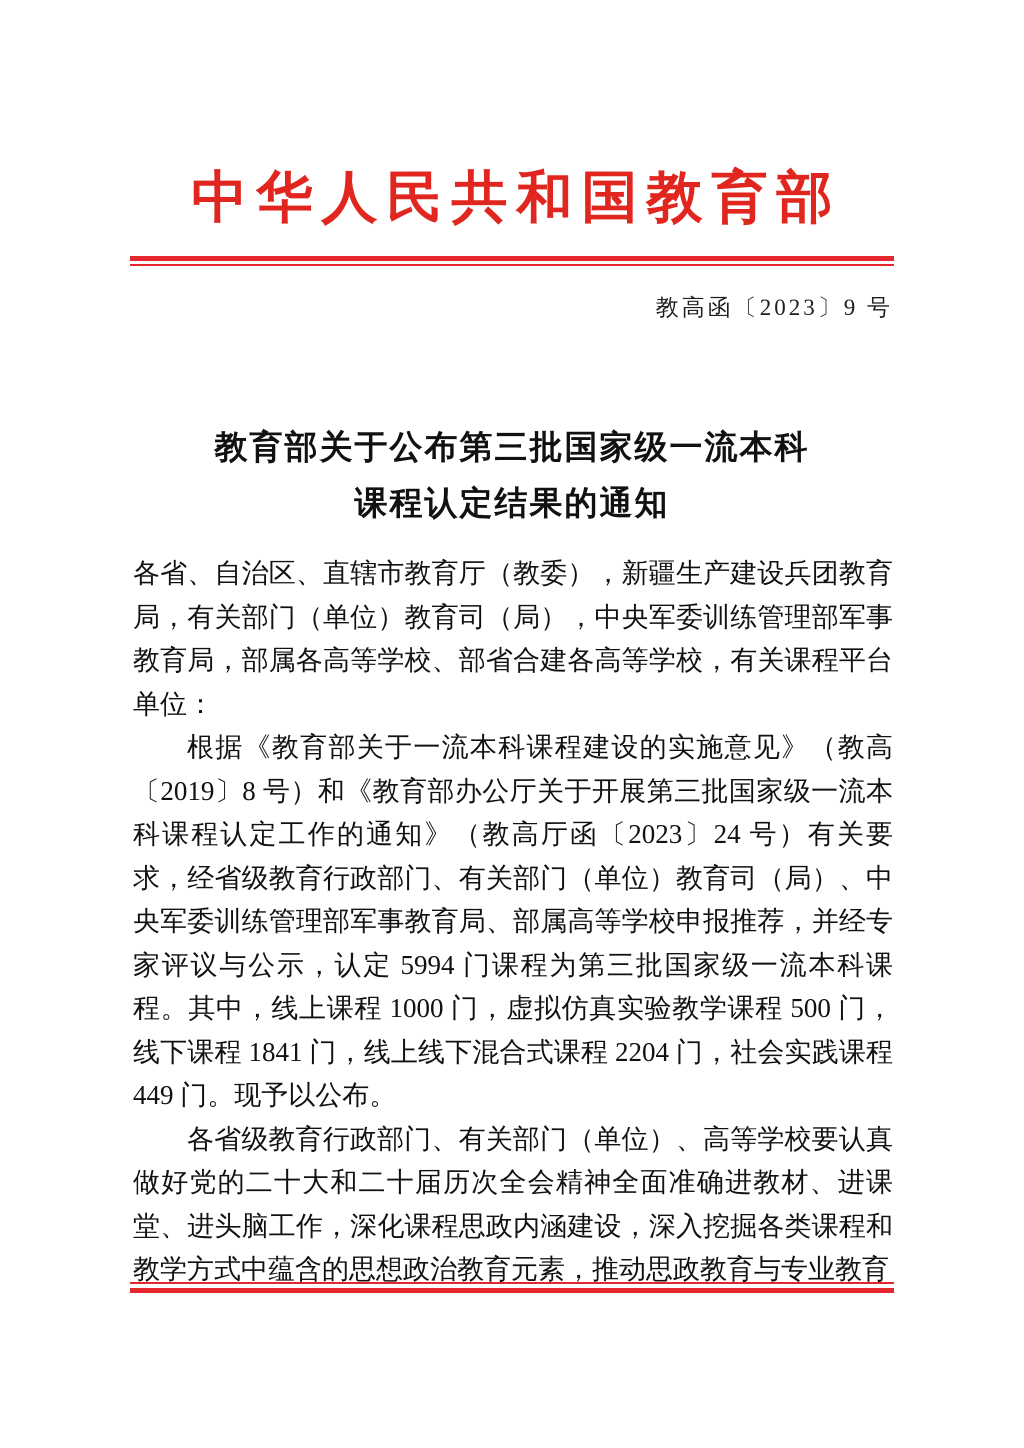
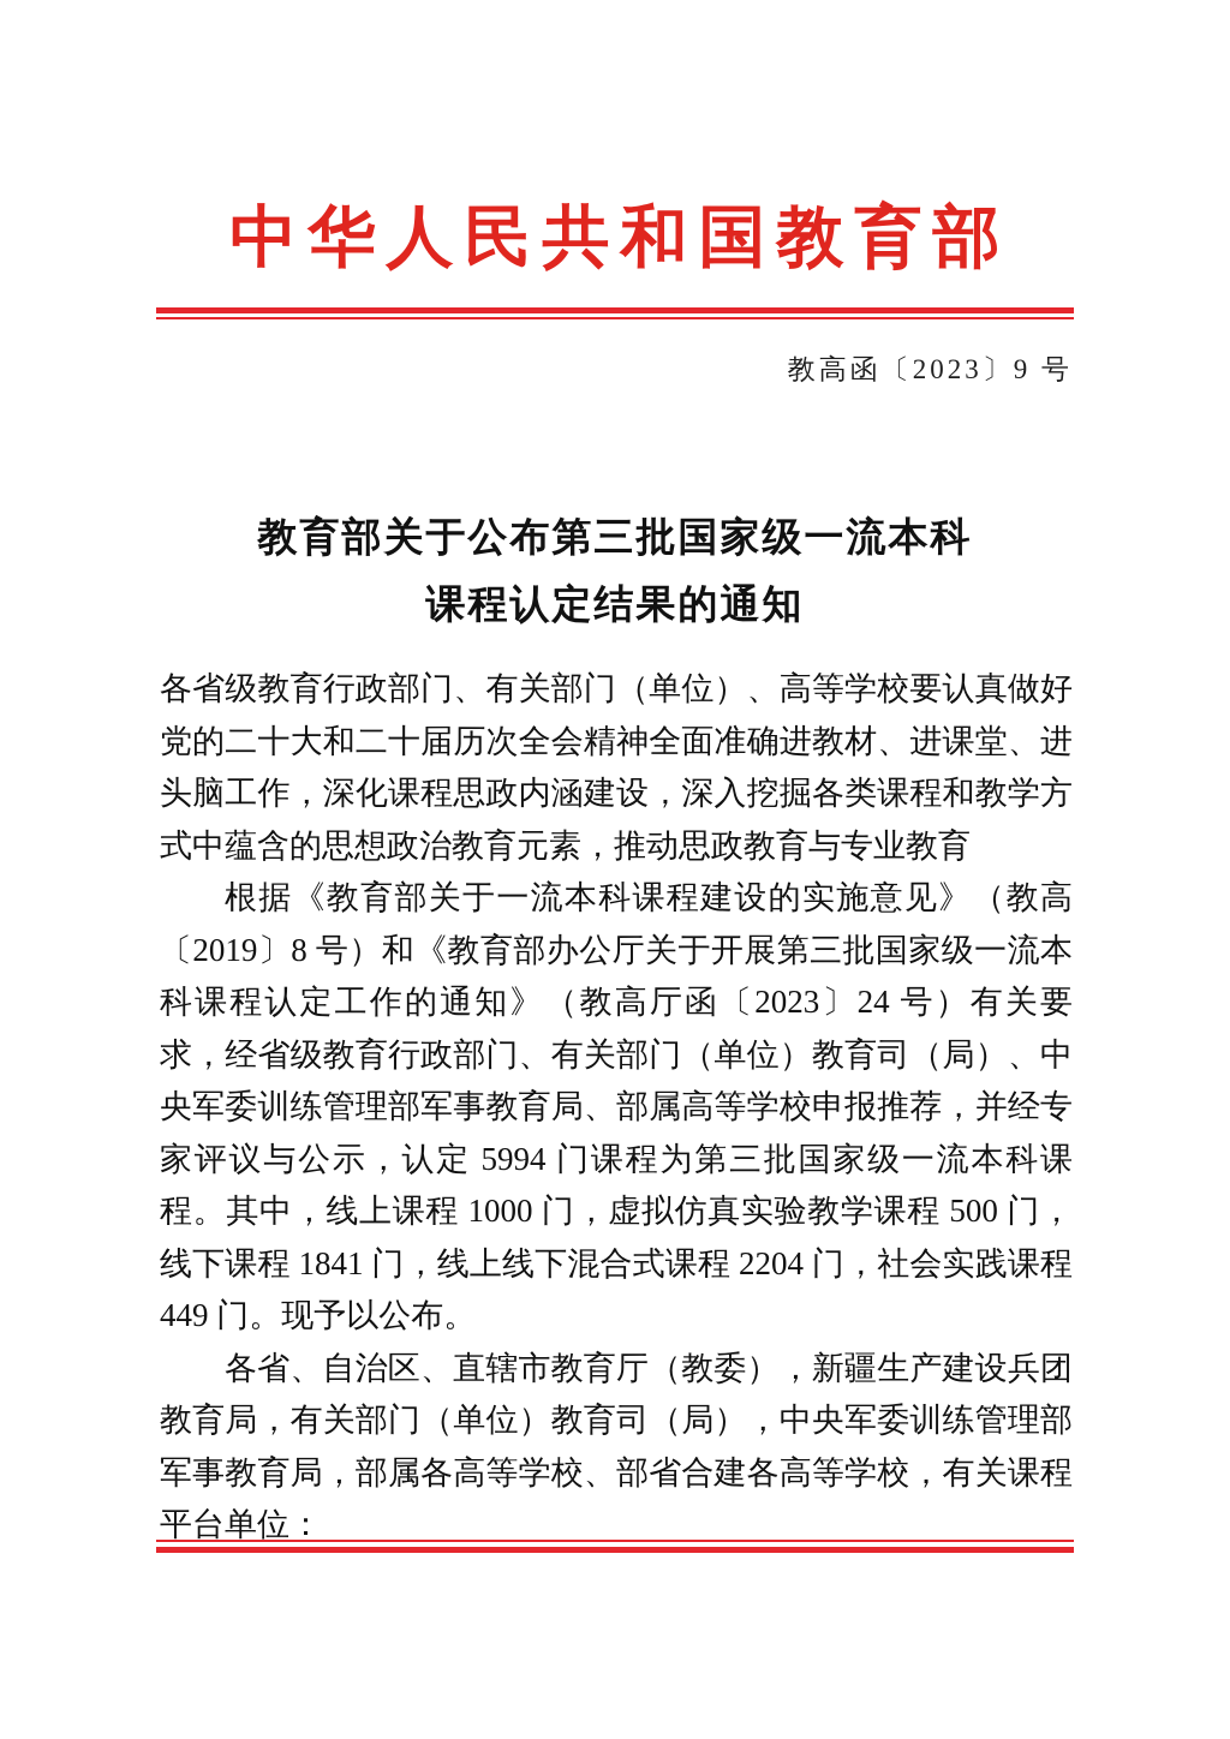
  中华人民共和国教育部
  教高函〔2023〕9 号
  教育部关于公布第三批国家级一流本科
  课程认定结果的通知
- 各省、自治区、直辖市教育厅（教委），新疆生产建设兵团教育局，有关部门（单位）教育司（局），中央军委训练管理部军事教育局，部属各高等学校、部省合建各高等学校，有关课程平台单位：
+ 各省级教育行政部门、有关部门（单位）、高等学校要认真做好党的二十大和二十届历次全会精神全面准确进教材、进课堂、进头脑工作，深化课程思政内涵建设，深入挖掘各类课程和教学方式中蕴含的思想政治教育元素，推动思政教育与专业教育
  根据《教育部关于一流本科课程建设的实施意见》（教高〔2019〕8 号）和《教育部办公厅关于开展第三批国家级一流本科课程认定工作的通知》（教高厅函〔2023〕24 号）有关要求，经省级教育行政部门、有关部门（单位）教育司（局）、中央军委训练管理部军事教育局、部属高等学校申报推荐，并经专家评议与公示，认定 5994 门课程为第三批国家级一流本科课程。其中，线上课程 1000 门，虚拟仿真实验教学课程 500 门，线下课程 1841 门，线上线下混合式课程 2204 门，社会实践课程 449 门。现予以公布。
- 各省级教育行政部门、有关部门（单位）、高等学校要认真做好党的二十大和二十届历次全会精神全面准确进教材、进课堂、进头脑工作，深化课程思政内涵建设，深入挖掘各类课程和教学方式中蕴含的思想政治教育元素，推动思政教育与专业教育
+ 各省、自治区、直辖市教育厅（教委），新疆生产建设兵团教育局，有关部门（单位）教育司（局），中央军委训练管理部军事教育局，部属各高等学校、部省合建各高等学校，有关课程平台单位：
